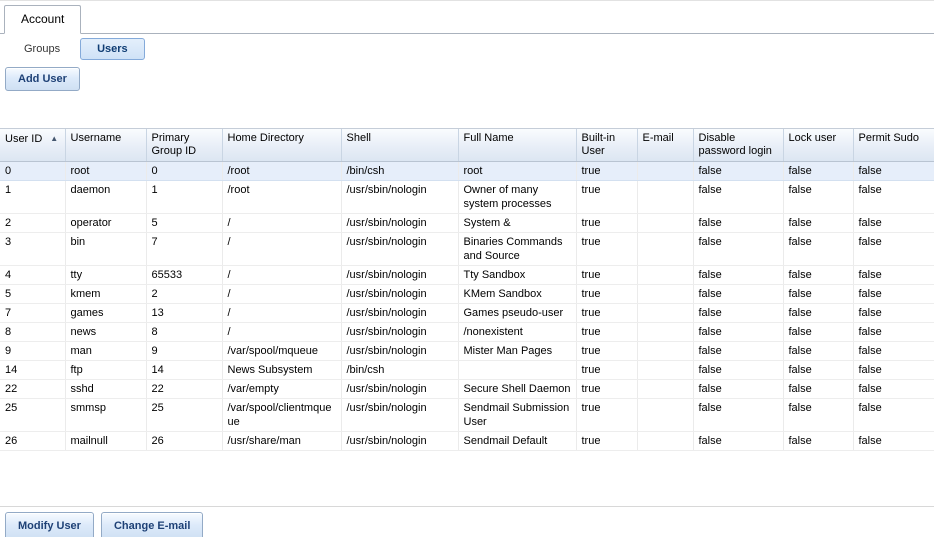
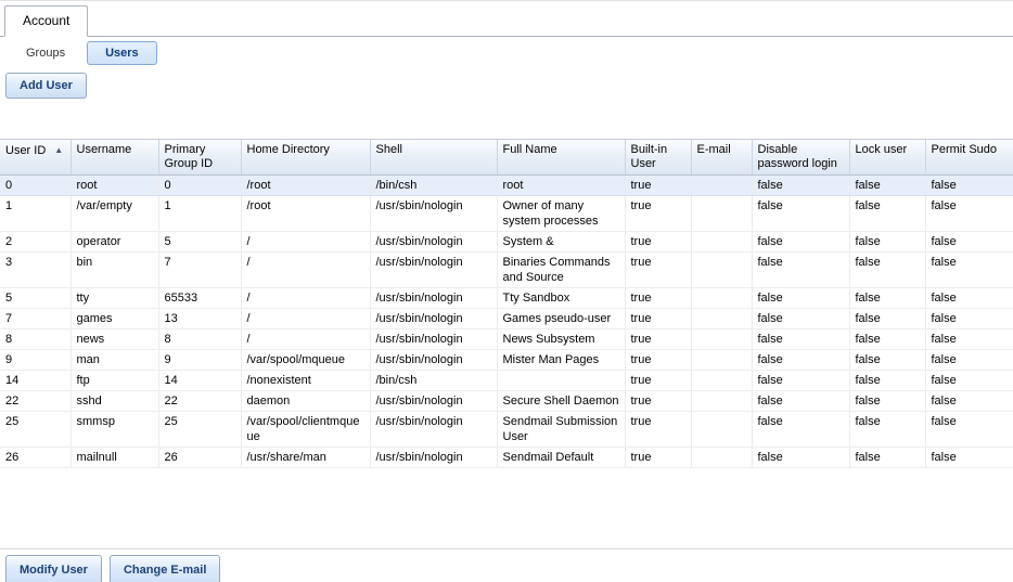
  Account
  Groups
  Users
  Add User
  User ID ▲	Username	Primary Group ID	Home Directory	Shell	Full Name	Built-in User	E-mail	Disable password login	Lock user	Permit Sudo
  0	root	0	/root	/bin/csh	root	true		false	false	false
- 1	daemon	1	/root	/usr/sbin/nologin	Owner of many system processes	true		false	false	false
+ 1	/var/empty	1	/root	/usr/sbin/nologin	Owner of many system processes	true		false	false	false
  2	operator	5	/	/usr/sbin/nologin	System &	true		false	false	false
  3	bin	7	/	/usr/sbin/nologin	Binaries Commands and Source	true		false	false	false
- 4	tty	65533	/	/usr/sbin/nologin	Tty Sandbox	true		false	false	false
+ 5	tty	65533	/	/usr/sbin/nologin	Tty Sandbox	true		false	false	false
- 5	kmem	2	/	/usr/sbin/nologin	KMem Sandbox	true		false	false	false
  7	games	13	/	/usr/sbin/nologin	Games pseudo-user	true		false	false	false
- 8	news	8	/	/usr/sbin/nologin	/nonexistent	true		false	false	false
+ 8	news	8	/	/usr/sbin/nologin	News Subsystem	true		false	false	false
  9	man	9	/var/spool/mqueue	/usr/sbin/nologin	Mister Man Pages	true		false	false	false
- 14	ftp	14	News Subsystem	/bin/csh		true		false	false	false
+ 14	ftp	14	/nonexistent	/bin/csh		true		false	false	false
- 22	sshd	22	/var/empty	/usr/sbin/nologin	Secure Shell Daemon	true		false	false	false
+ 22	sshd	22	daemon	/usr/sbin/nologin	Secure Shell Daemon	true		false	false	false
  25	smmsp	25	/var/spool/clientmqueue	/usr/sbin/nologin	Sendmail Submission User	true		false	false	false
  26	mailnull	26	/usr/share/man	/usr/sbin/nologin	Sendmail Default	true		false	false	false
  Modify User
  Change E-mail
